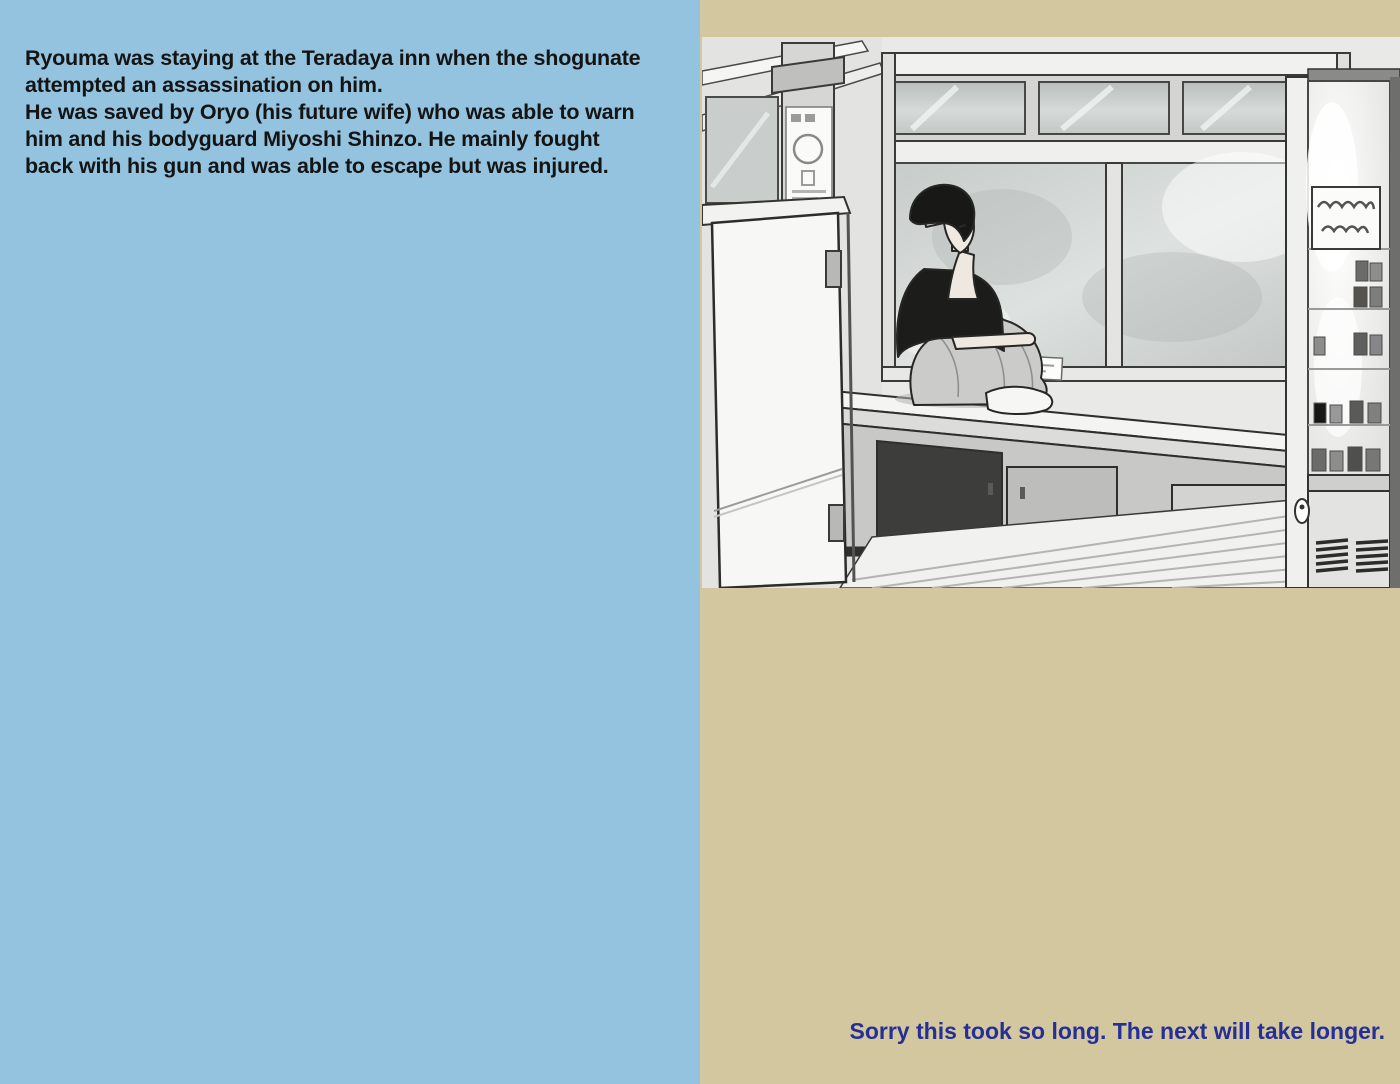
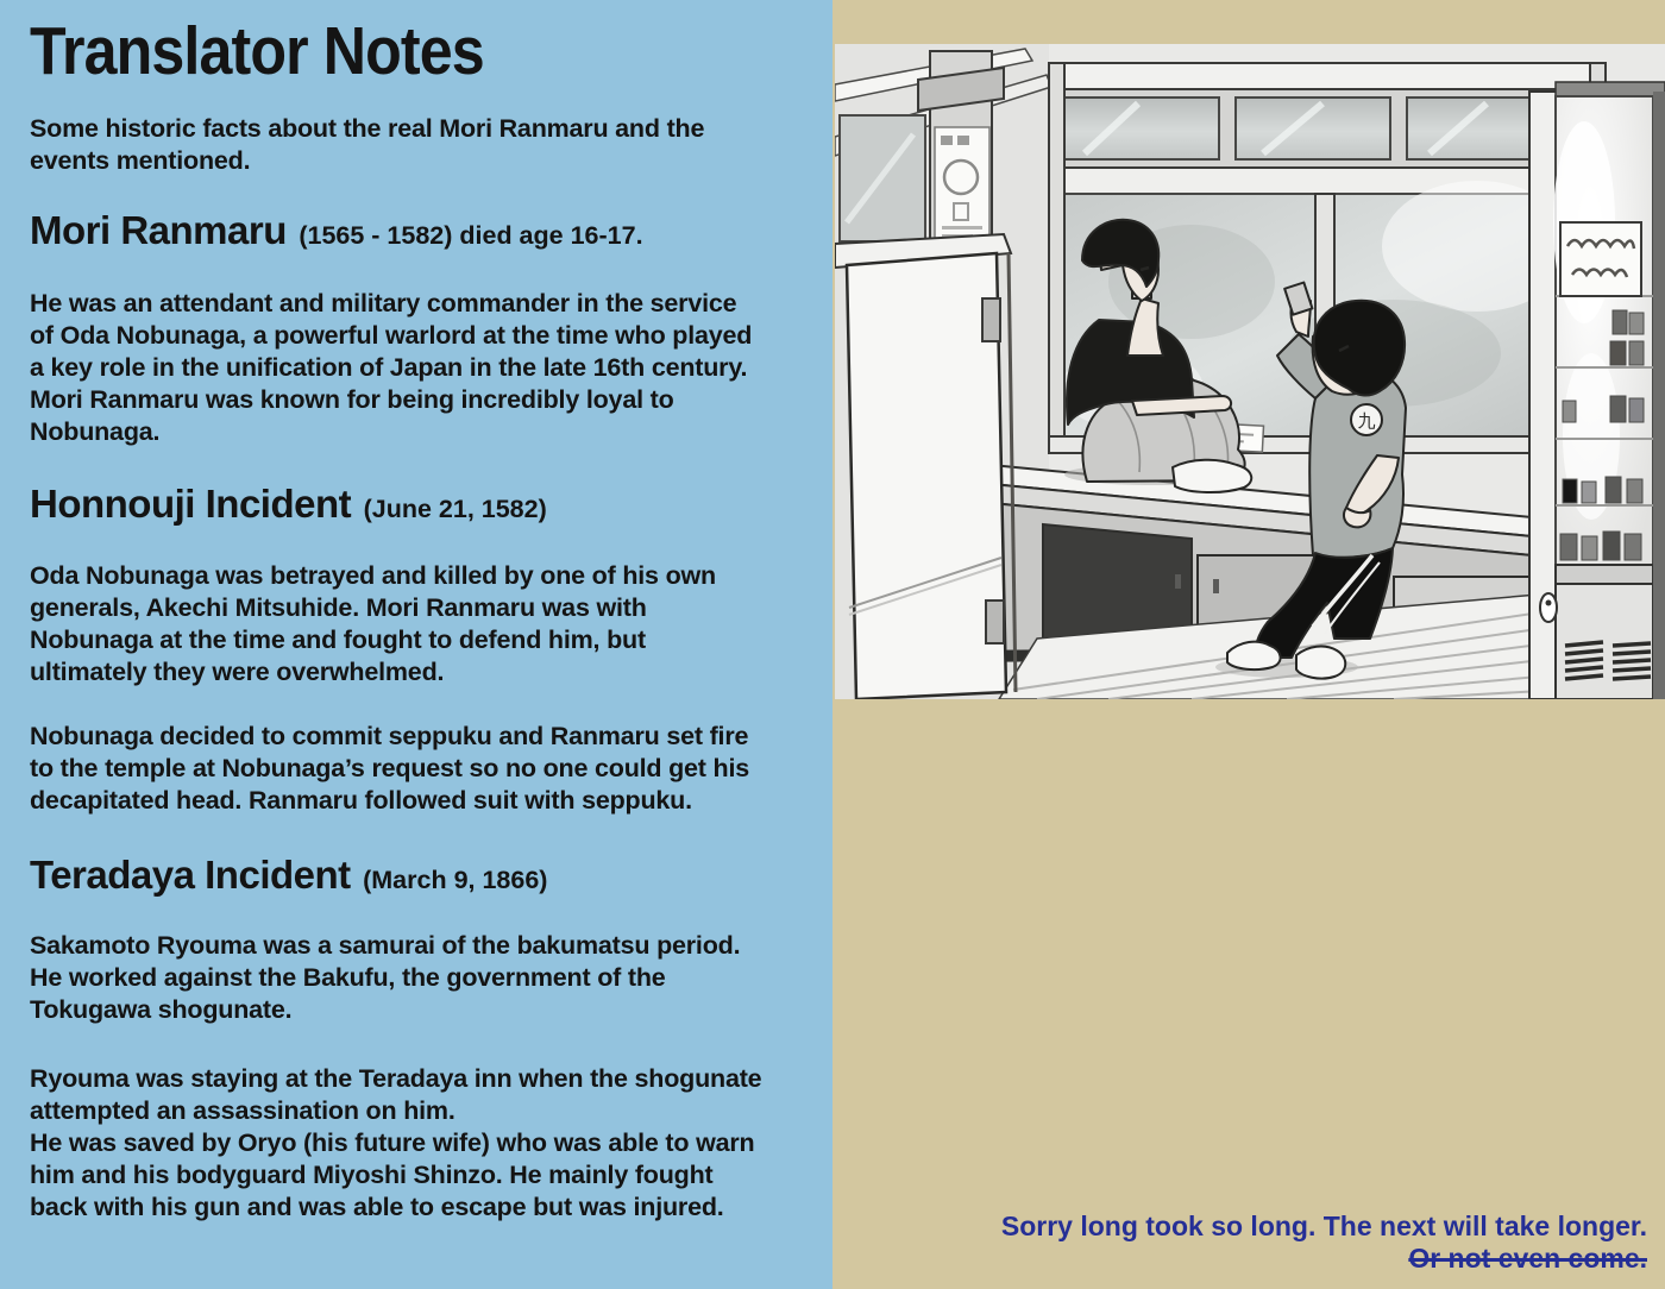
+ Translator Notes
+ Some historic facts about the real Mori Ranmaru and the
+ events mentioned.
+ Mori Ranmaru (1565 - 1582) died age 16-17.
+ He was an attendant and military commander in the service
+ of Oda Nobunaga, a powerful warlord at the time who played
+ a key role in the unification of Japan in the late 16th century.
+ Mori Ranmaru was known for being incredibly loyal to
+ Nobunaga.
+ Honnouji Incident (June 21, 1582)
+ Oda Nobunaga was betrayed and killed by one of his own
+ generals, Akechi Mitsuhide. Mori Ranmaru was with
+ Nobunaga at the time and fought to defend him, but
+ ultimately they were overwhelmed.
+ Nobunaga decided to commit seppuku and Ranmaru set fire
+ to the temple at Nobunaga’s request so no one could get his
+ decapitated head. Ranmaru followed suit with seppuku.
+ Teradaya Incident (March 9, 1866)
+ Sakamoto Ryouma was a samurai of the bakumatsu period.
+ He worked against the Bakufu, the government of the
+ Tokugawa shogunate.
  Ryouma was staying at the Teradaya inn when the shogunate
  attempted an assassination on him.
  He was saved by Oryo (his future wife) who was able to warn
  him and his bodyguard Miyoshi Shinzo. He mainly fought
  back with his gun and was able to escape but was injured.
+ 九
- Sorry this took so long. The next will take longer.
+ Sorry long took so long. The next will take longer.
+ Or not even come.
